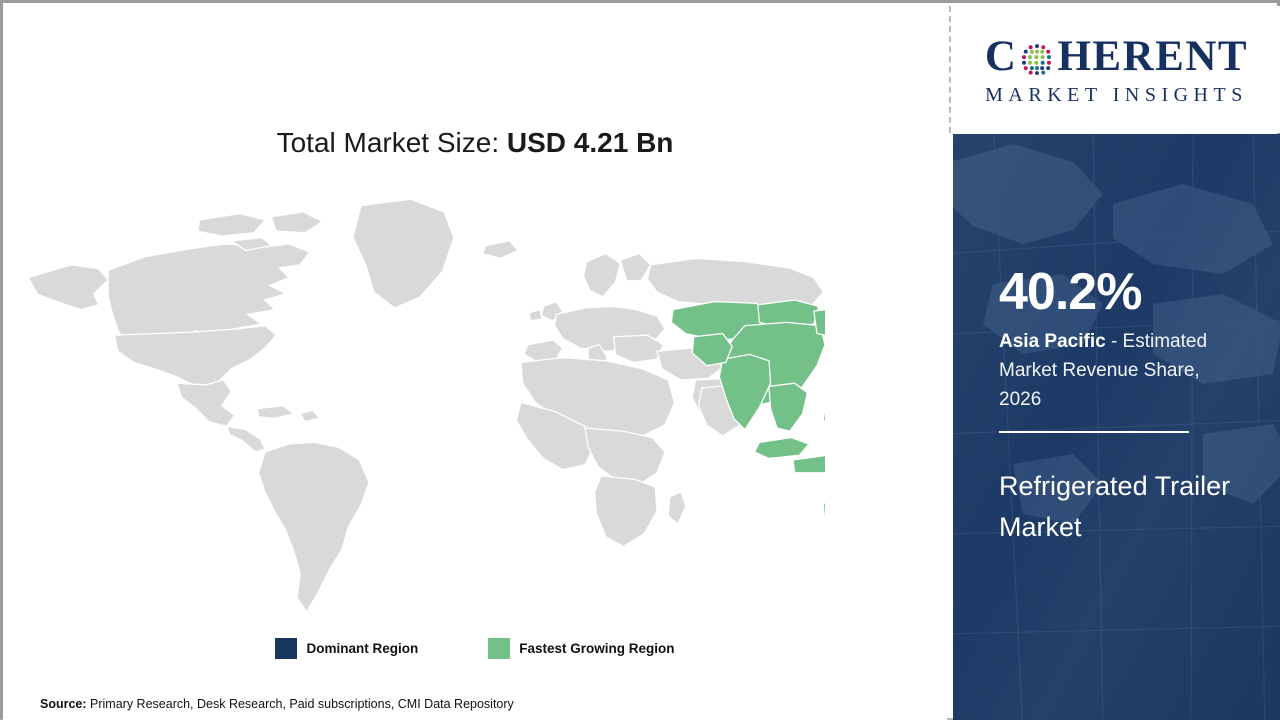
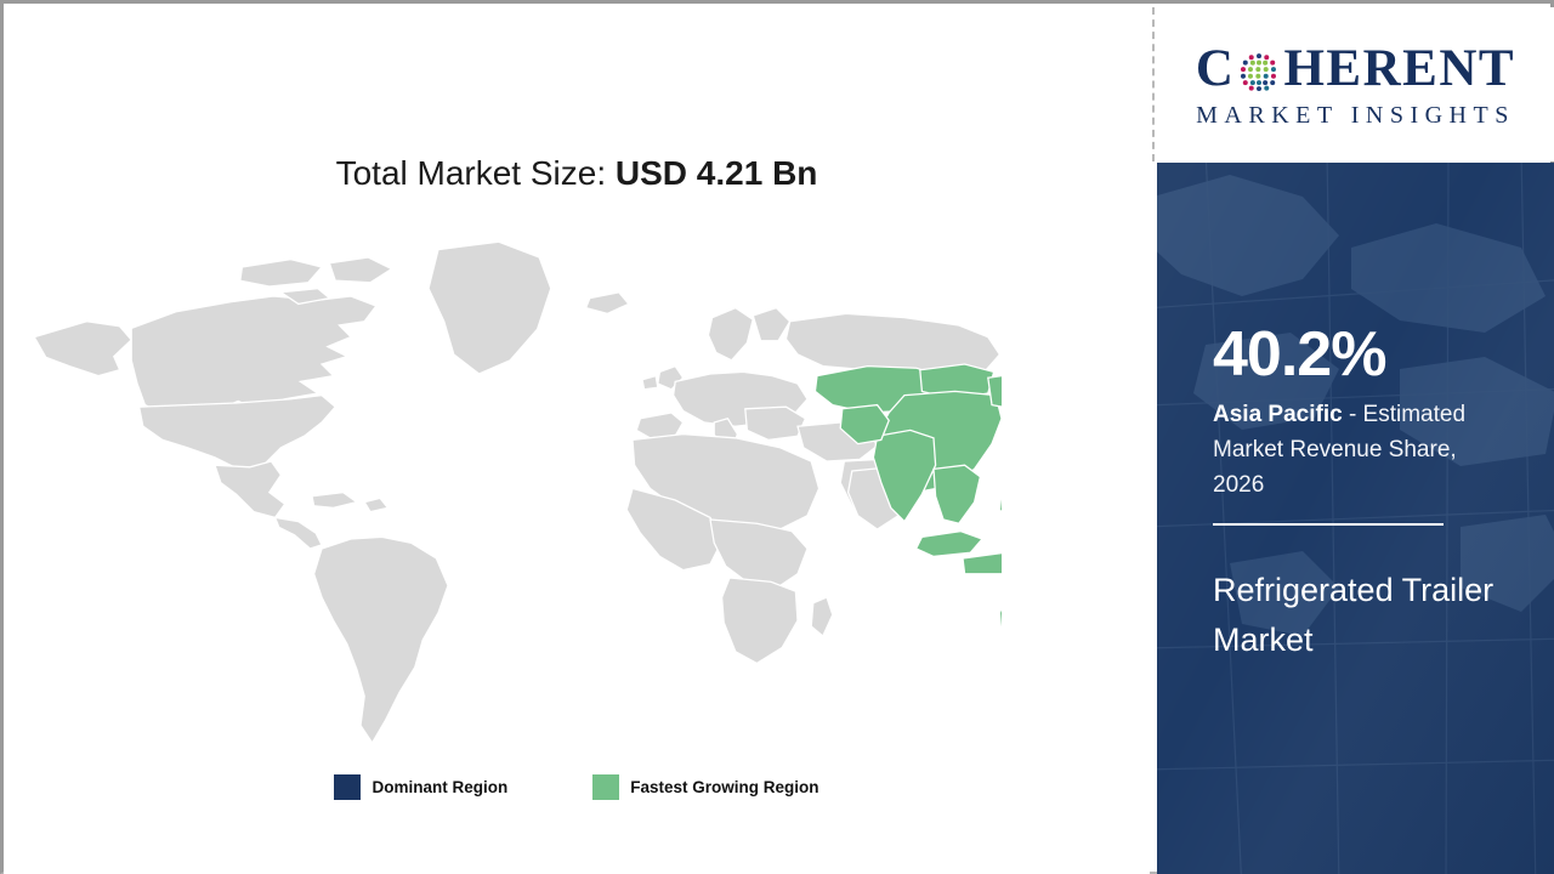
  Total Market Size: USD 4.21 Bn
  Dominant Region
  Fastest Growing Region
- Source: Primary Research, Desk Research, Paid subscriptions, CMI Data Repository
  C
  HERENT
  MARKET INSIGHTS
  40.2%
  Asia Pacific - Estimated Market Revenue Share, 2026
  Refrigerated Trailer Market
